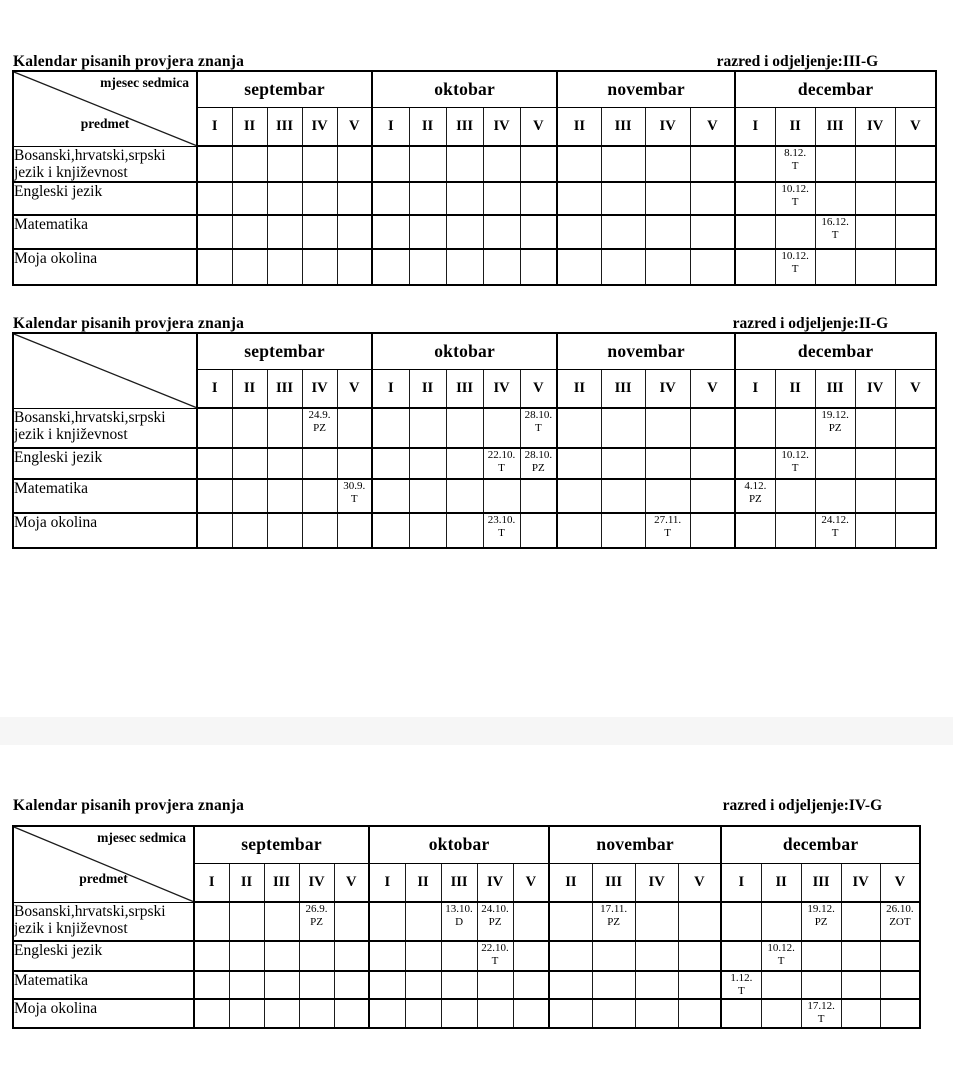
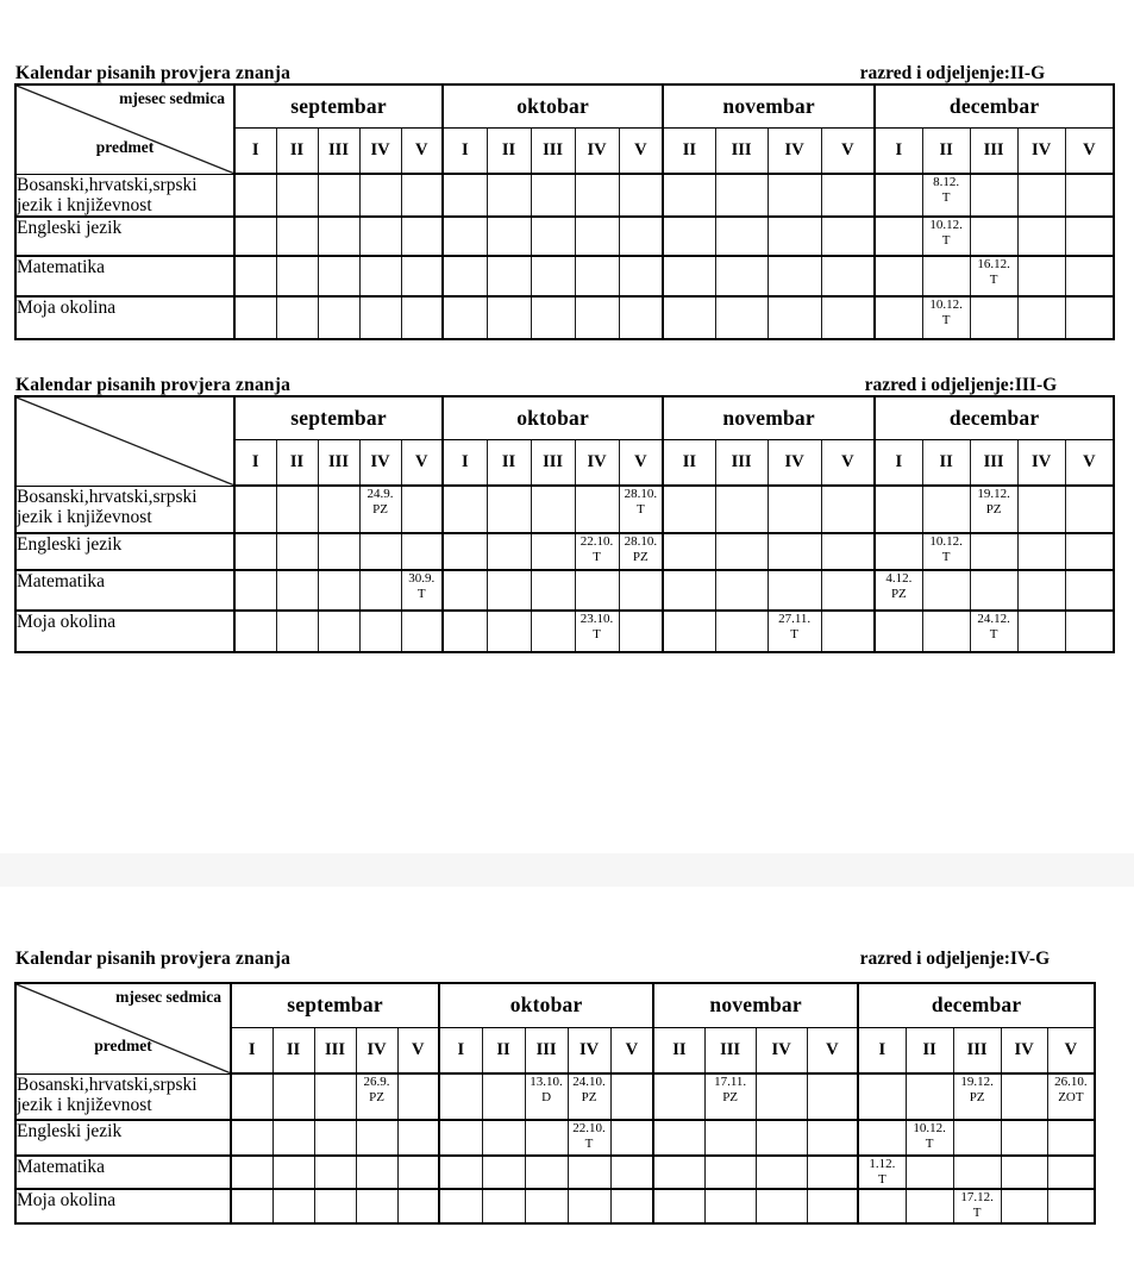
  Kalendar pisanih provjera znanja
- razred i odjeljenje:III-G
+ razred i odjeljenje:II-G
  mjesec sedmicapredmet	septembar	oktobar	novembar	decembar
  I	II	III	IV	V	I	II	III	IV	V	II	III	IV	V	I	II	III	IV	V
  Bosanski,hrvatski,srpski jezik i književnost																8.12.T
  Engleski jezik																10.12.T
  Matematika																	16.12.T
  Moja okolina																10.12.T
  Kalendar pisanih provjera znanja
- razred i odjeljenje:II-G
+ razred i odjeljenje:III-G
  	septembar	oktobar	novembar	decembar
  I	II	III	IV	V	I	II	III	IV	V	II	III	IV	V	I	II	III	IV	V
  Bosanski,hrvatski,srpski jezik i književnost				24.9.PZ						28.10.T							19.12.PZ
  Engleski jezik									22.10.T	28.10.PZ						10.12.T
  Matematika					30.9.T										4.12.PZ
  Moja okolina									23.10.T				27.11.T				24.12.T
  Kalendar pisanih provjera znanja
  razred i odjeljenje:IV-G
  mjesec sedmicapredmet	septembar	oktobar	novembar	decembar
  I	II	III	IV	V	I	II	III	IV	V	II	III	IV	V	I	II	III	IV	V
  Bosanski,hrvatski,srpski jezik i književnost				26.9.PZ				13.10.D	24.10.PZ			17.11.PZ					19.12.PZ		26.10.ZOT
  Engleski jezik									22.10.T							10.12.T
  Matematika															1.12.T
  Moja okolina																	17.12.T
